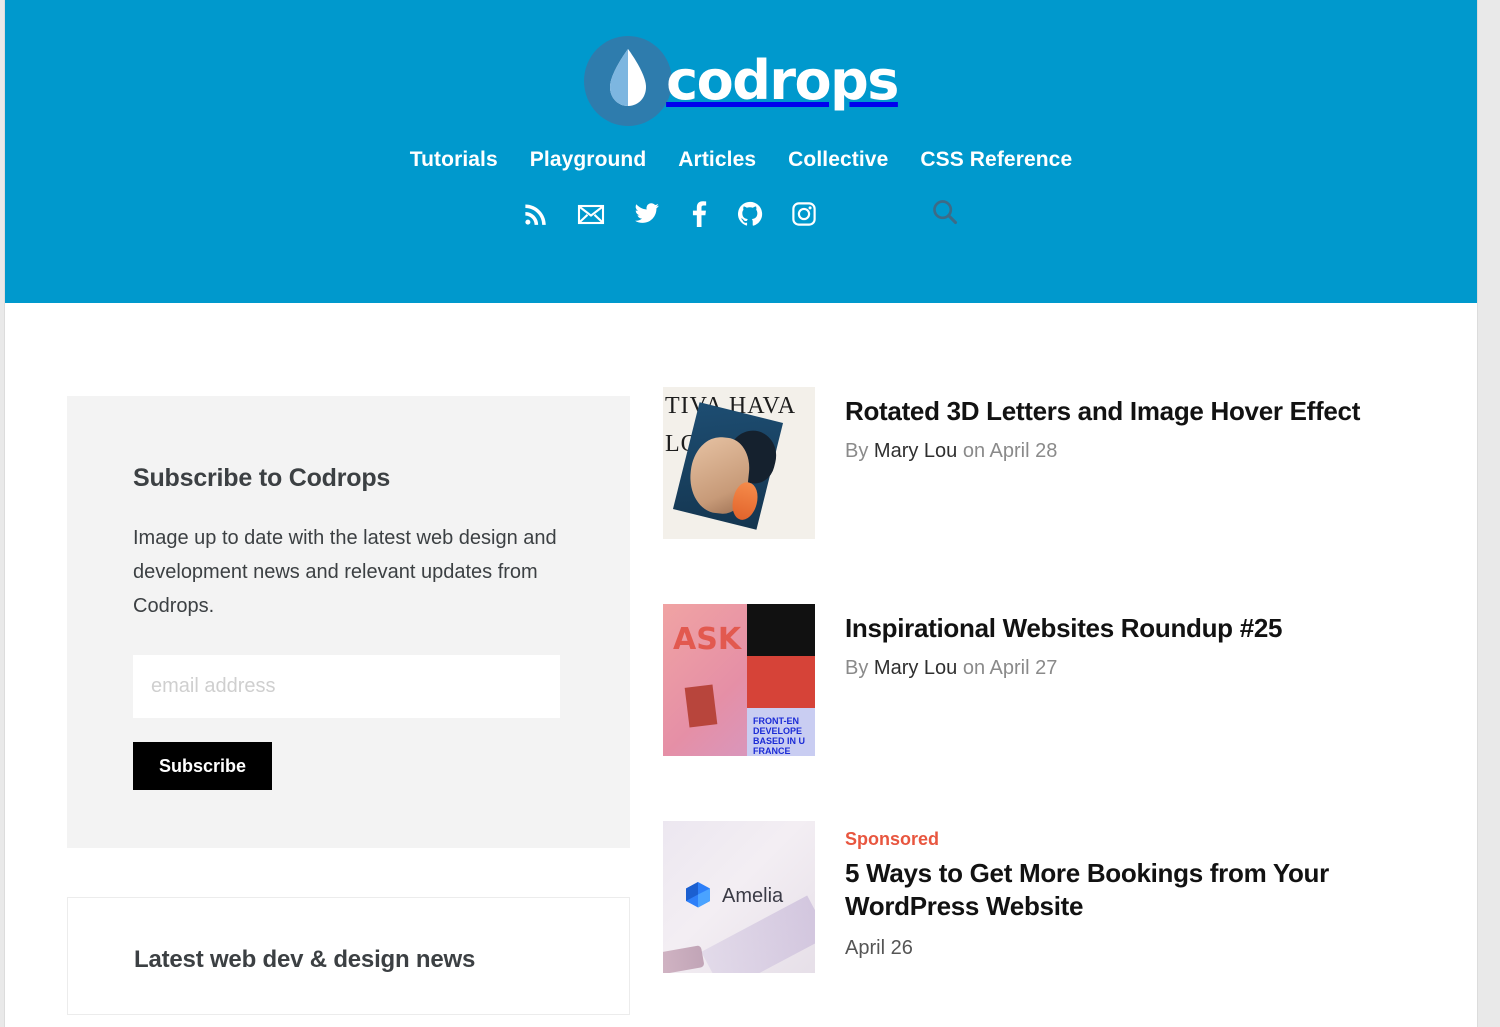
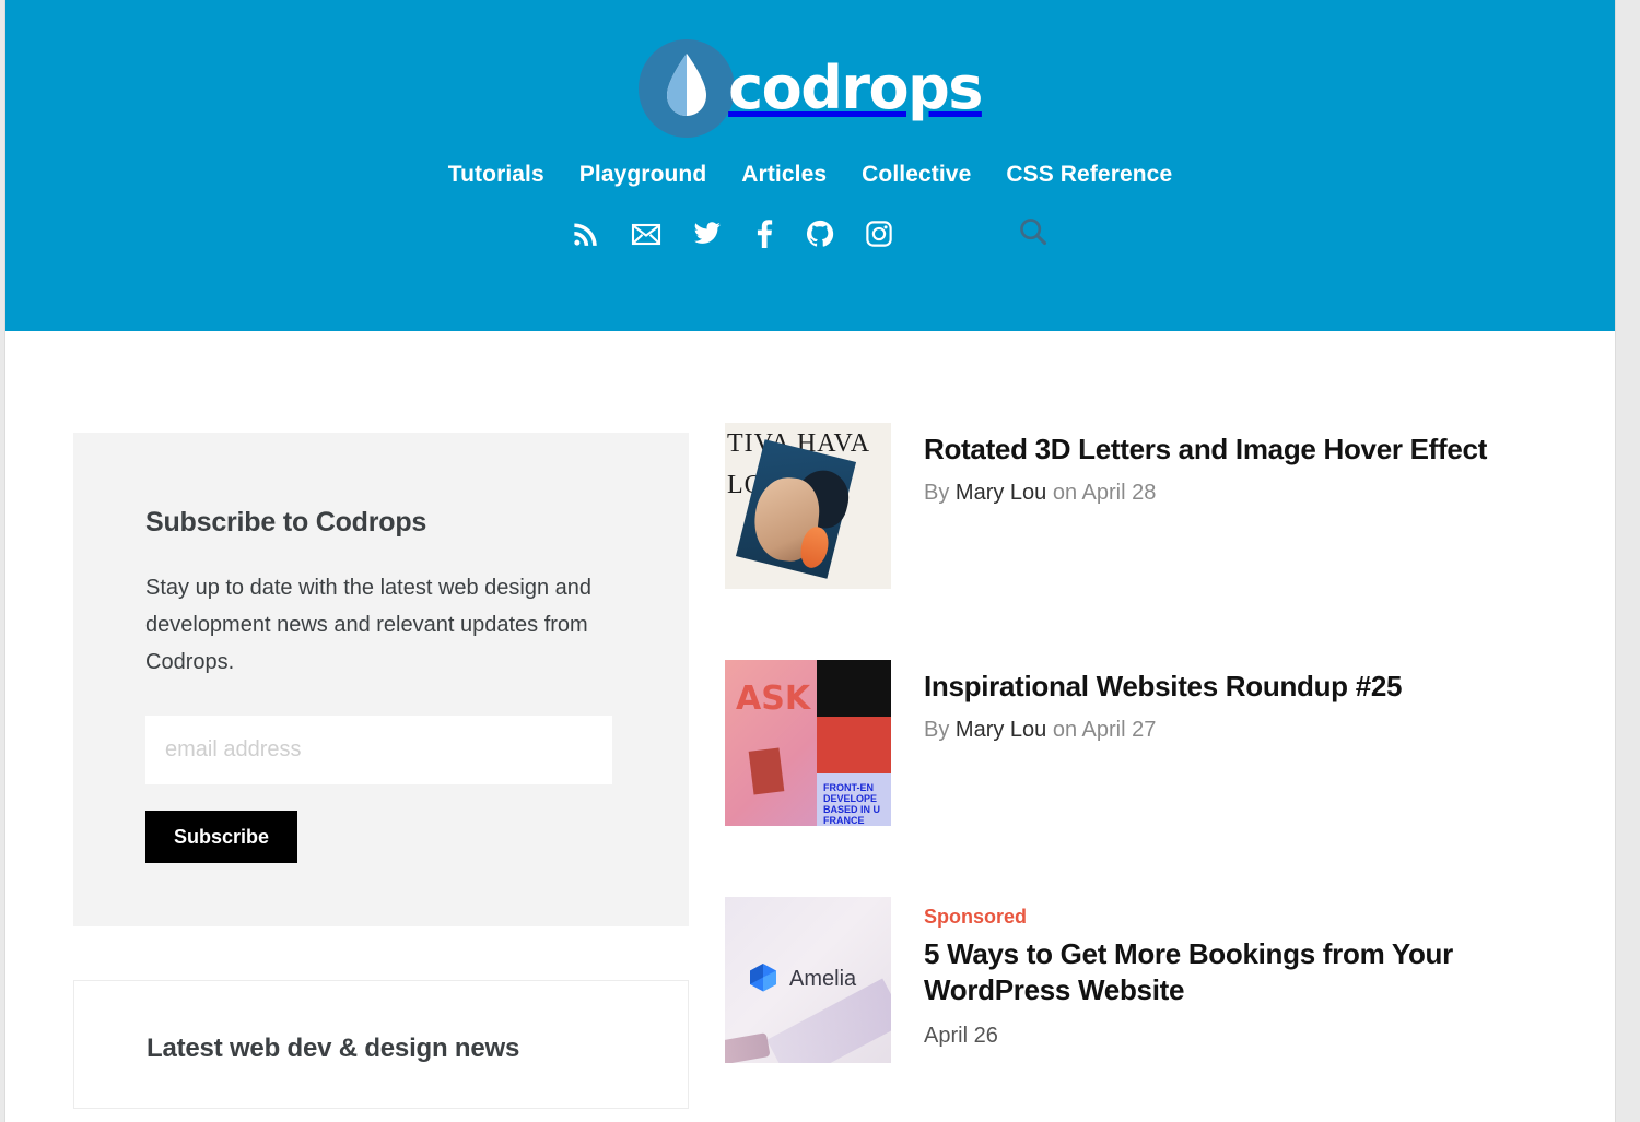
  codrops
  Tutorials
  Playground
  Articles
  Collective
  CSS Reference
  Subscribe to Codrops
- Image up to date with the latest web design and development news and relevant updates from Codrops.
+ Stay up to date with the latest web design and development news and relevant updates from Codrops.
  email address
  Subscribe
  Latest web dev & design news
  TIV HAVA
  Rotated 3D Letters and Image Hover Effect
  By Mary Lou on April 28
  ASK
  FRONT-EN DEVELOPE BASED IN U FRANCE
  Inspirational Websites Roundup #25
  By Mary Lou on April 27
  Amelia
  Sponsored
  5 Ways to Get More Bookings from Your WordPress Website
  April 26
